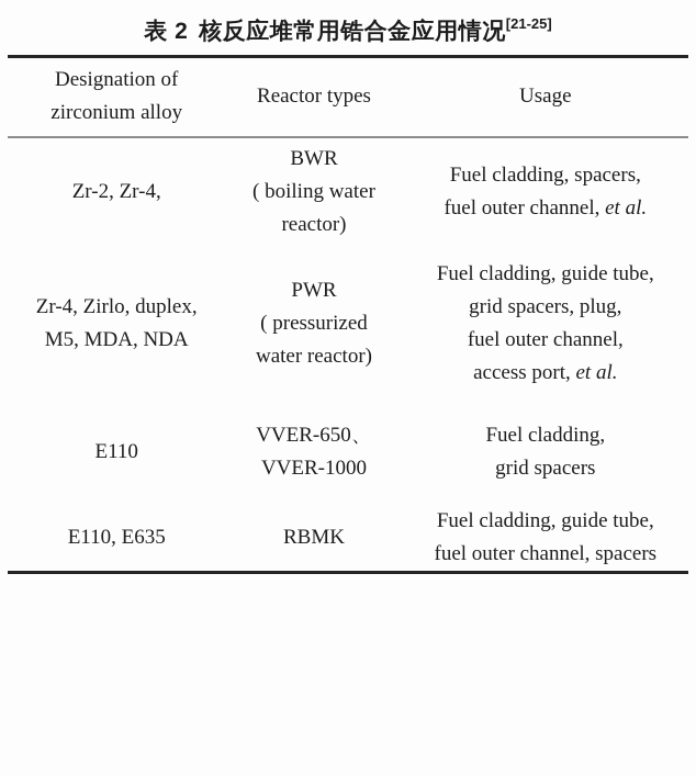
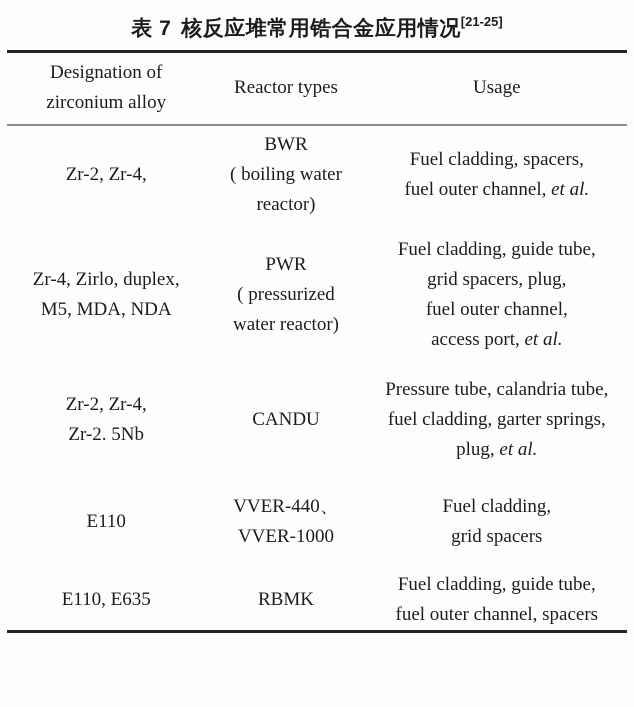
- 表 2 核反应堆常用锆合金应用情况[21-25]
+ 表 7 核反应堆常用锆合金应用情况[21-25]
  Designation of zirconium alloy	Reactor types	Usage
  Zr-2, Zr-4,	BWR ( boiling water reactor)	Fuel cladding, spacers, fuel outer channel, et al.
  Zr-4, Zirlo, duplex, M5, MDA, NDA	PWR ( pressurized water reactor)	Fuel cladding, guide tube, grid spacers, plug, fuel outer channel, access port, et al.
+ Zr-2, Zr-4, Zr-2. 5Nb	CANDU	Pressure tube, calandria tube, fuel cladding, garter springs, plug, et al.
- E110	VVER-650、 VVER-1000	Fuel cladding, grid spacers
+ E110	VVER-440、 VVER-1000	Fuel cladding, grid spacers
  E110, E635	RBMK	Fuel cladding, guide tube, fuel outer channel, spacers
